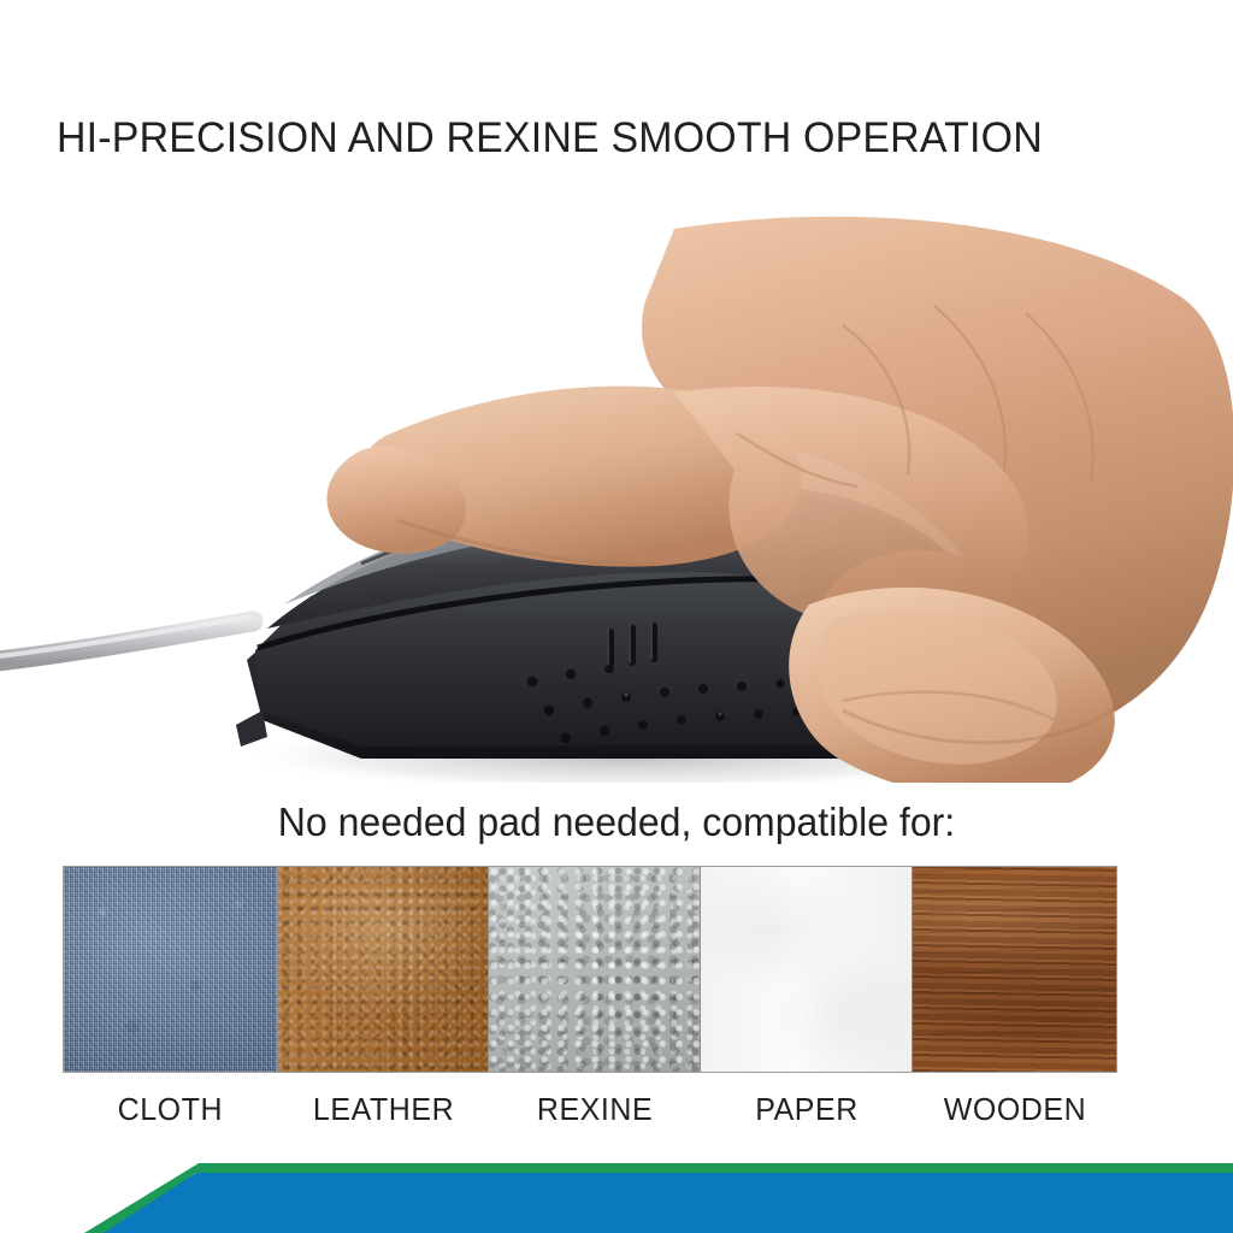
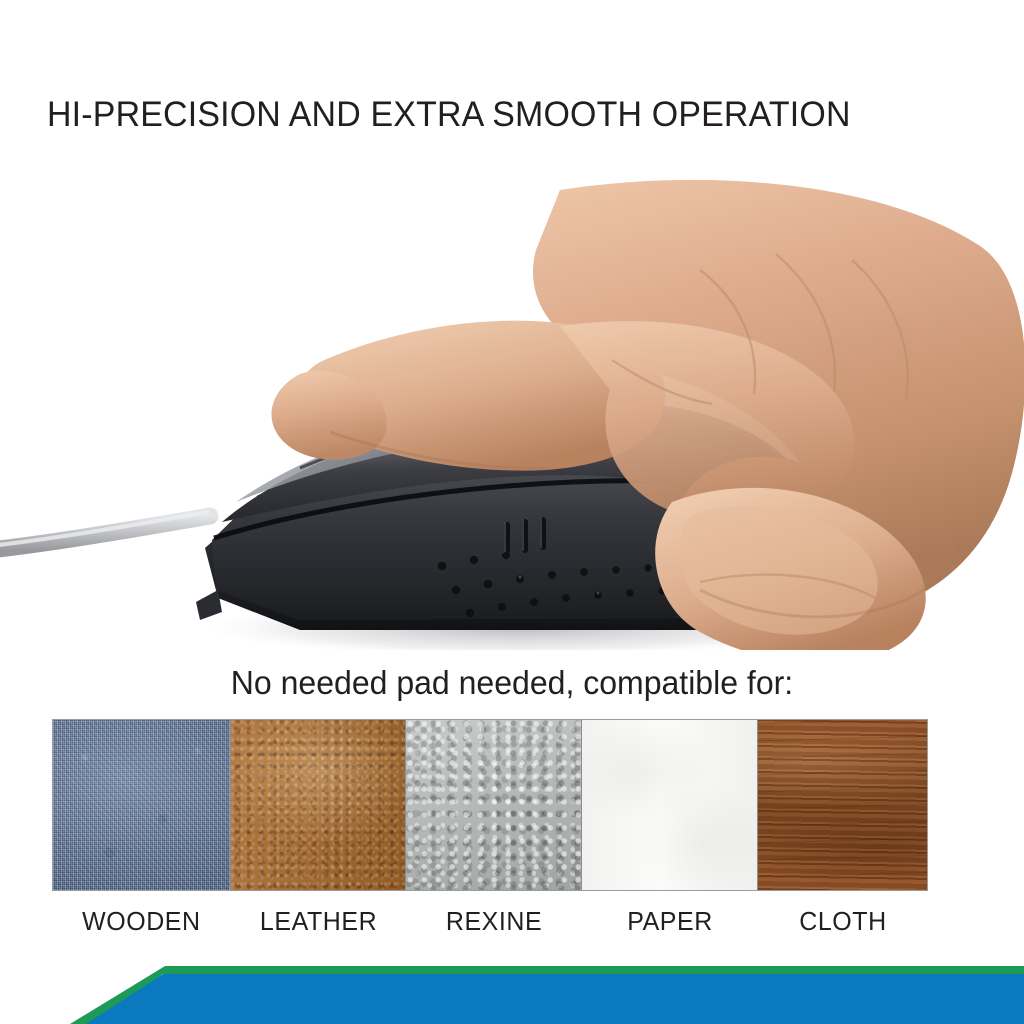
- HI-PRECISION AND REXINE SMOOTH OPERATION
+ HI-PRECISION AND EXTRA SMOOTH OPERATION
  No needed pad needed, compatible for:
- CLOTH
+ WOODEN
  LEATHER
  REXINE
  PAPER
- WOODEN
+ CLOTH
